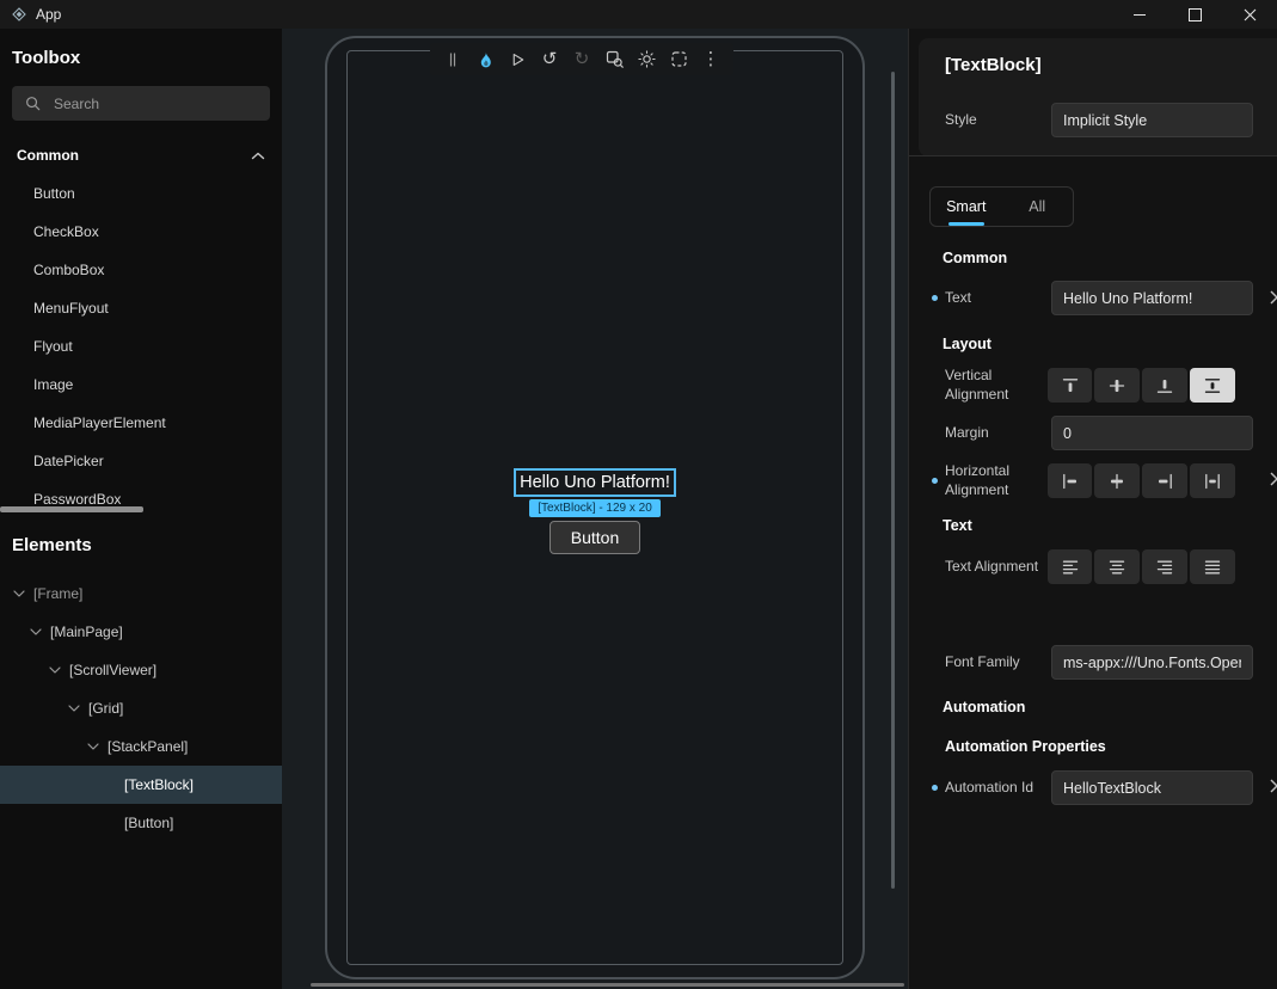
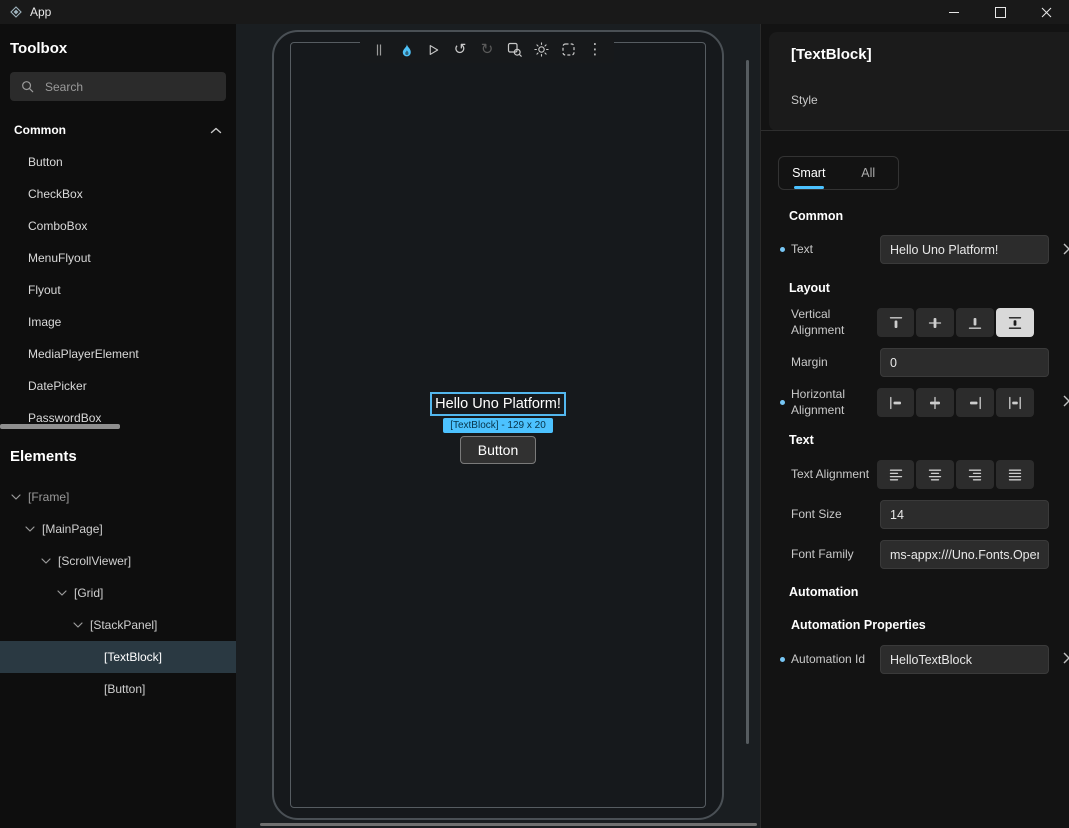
  App
  Toolbox
  Search
  Common
  Button
  CheckBox
  ComboBox
  MenuFlyout
  Flyout
  Image
  MediaPlayerElement
  DatePicker
  PasswordBox
  Elements
  [Frame]
  [MainPage]
  [ScrollViewer]
  [Grid]
  [StackPanel]
  [TextBlock]
  [Button]
  ↺
  ↻
  ⋮
  Hello Uno Platform!
  [TextBlock] - 129 x 20
  Button
  [TextBlock]
  Style
- Implicit Style
  Smart
  All
  Common
  Text
  Hello Uno Platform!
  Layout
  Vertical Alignment
  Margin
  0
  Horizontal Alignment
  Text
  Text Alignment
+ Font Size
+ 14
  Font Family
  ms-appx:///Uno.Fonts.Ope
  Automation
  Automation Properties
  Automation Id
  HelloTextBlock
